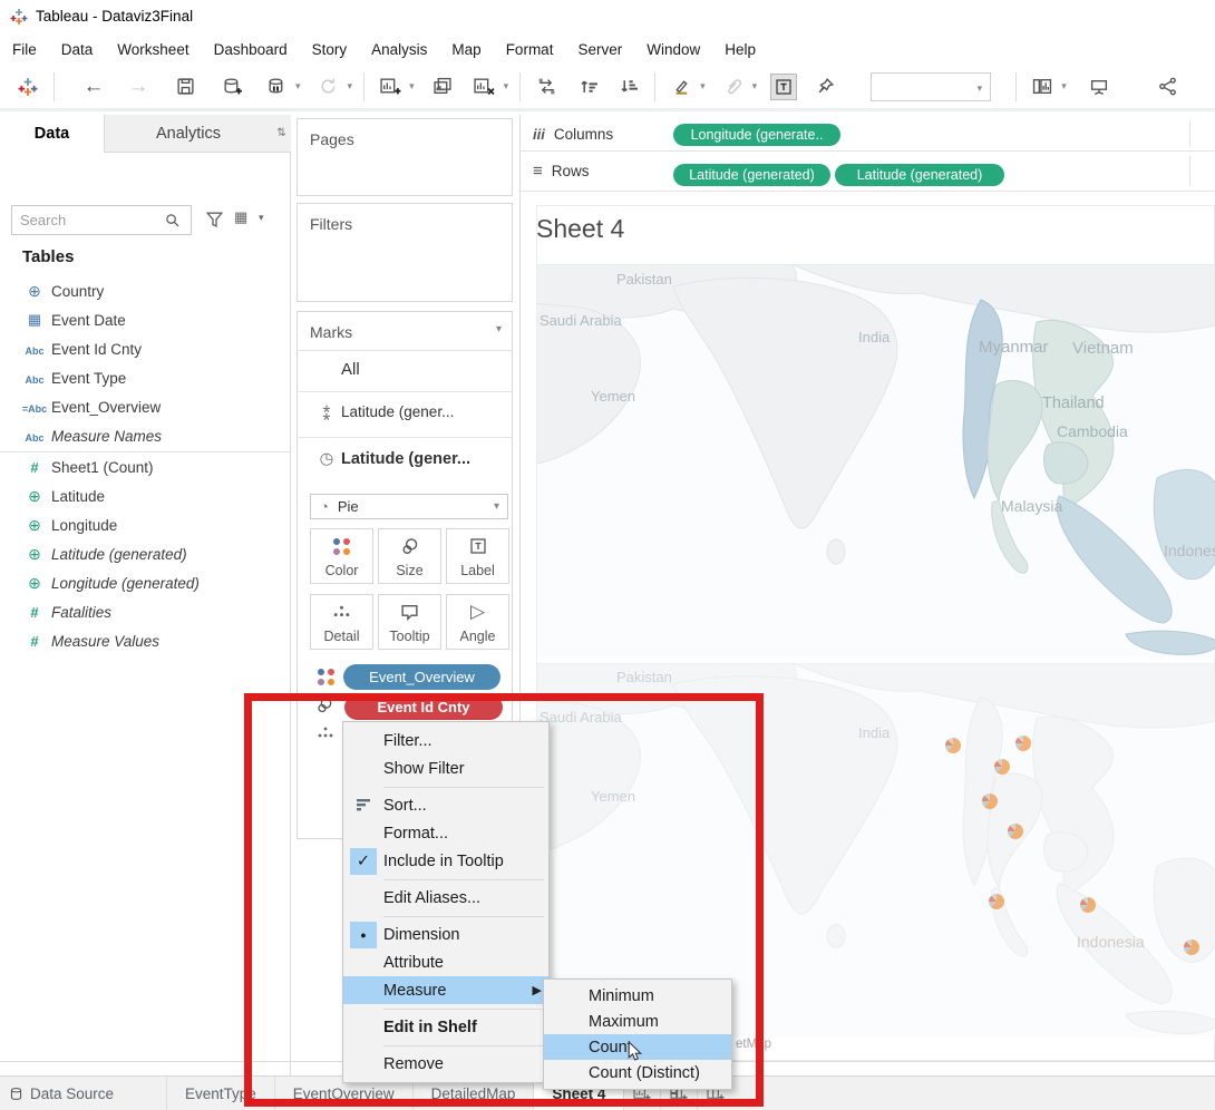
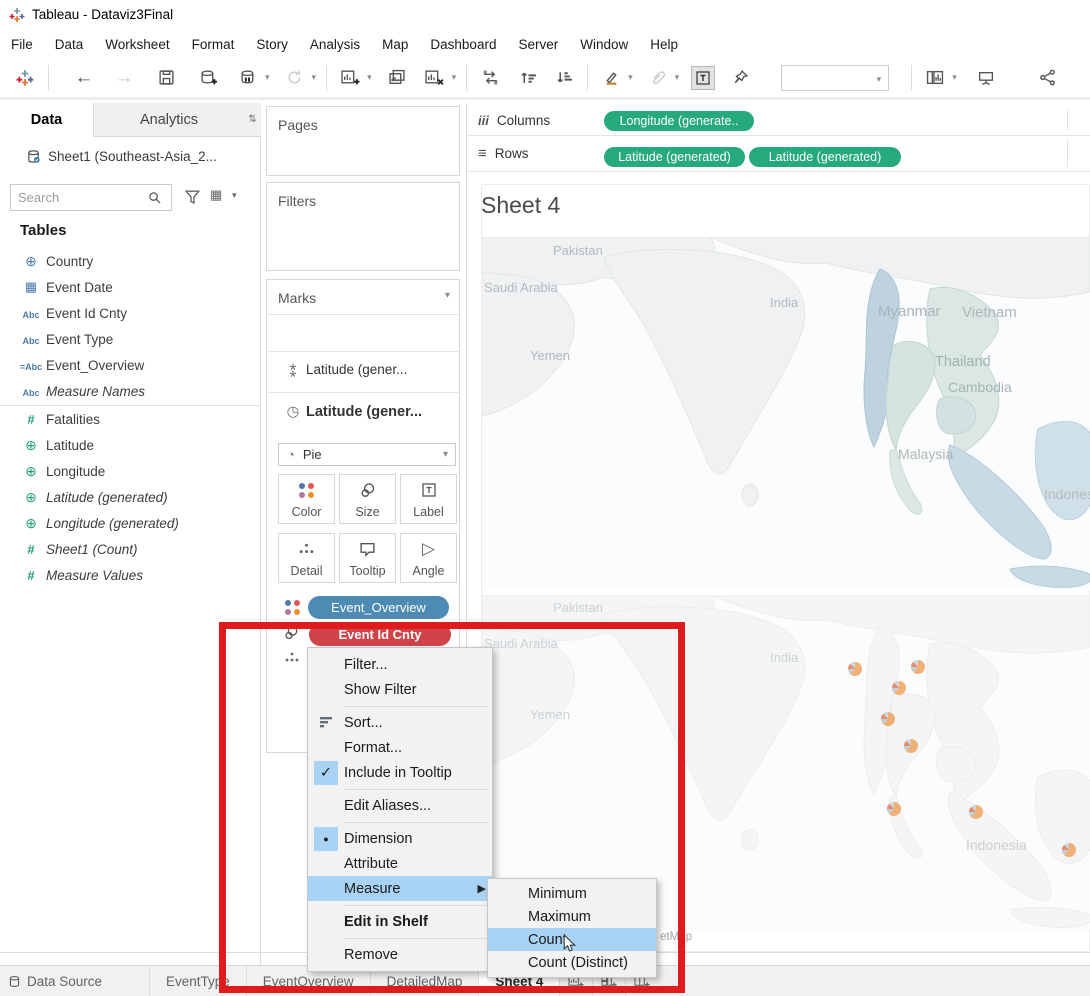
  Tableau - Dataviz3Final
  File
  Data
  Worksheet
- Dashboard
+ Format
  Story
  Analysis
  Map
- Format
+ Dashboard
  Server
  Window
  Help
  ←
  →
  ▾
  ▾
  ▾
  ▾
  ▾
  ▾
  ▾
  ▾
  Data
  Analytics
  ⇅
+ Sheet1 (Southeast-Asia_2...
  Search
  ▦
  ▾
  Tables
  Country
  Event Date
  Event Id Cnty
  Event Type
  Event_Overview
  Measure Names
- Sheet1 (Count)
+ Fatalities
  Latitude
  Longitude
  Latitude (generated)
  Longitude (generated)
- Fatalities
+ Sheet1 (Count)
  Measure Values
  Pages
  Filters
  Marks
  ▾
- All
  ⁑
  Latitude (gener...
  ◷
  Latitude (gener...
  ◔
  Pie
  ▾
  Color
  Size
  Label
  Detail
  Tooltip
  ▷
  Angle
  Event_Overview
  Event Id Cnty
  iii
  Columns
  Longitude (generate..
  ≡
  Rows
  Latitude (generated)
  Latitude (generated)
  Sheet 4
  Pakistan
  Saudi Arabia
  India
  Yemen
  Myanmar
  Vietnam
  Thailand
  Cambodia
  Malaysia
  Pakistan
  Saudi Arabia
  India
  Yemen
  Indonesia
  etMap
  Filter...
  Show Filter
  Sort...
  Format...
  ✓
  Include in Tooltip
  Edit Aliases...
  ●
  Dimension
  Attribute
  Measure
  ▶
  Edit in Shelf
  Remove
  Minimum
  Maximum
  Coun
  Count (Distinct)
  Data Source
  EventType
  EventOverview
  DetailedMap
  Sheet 4
